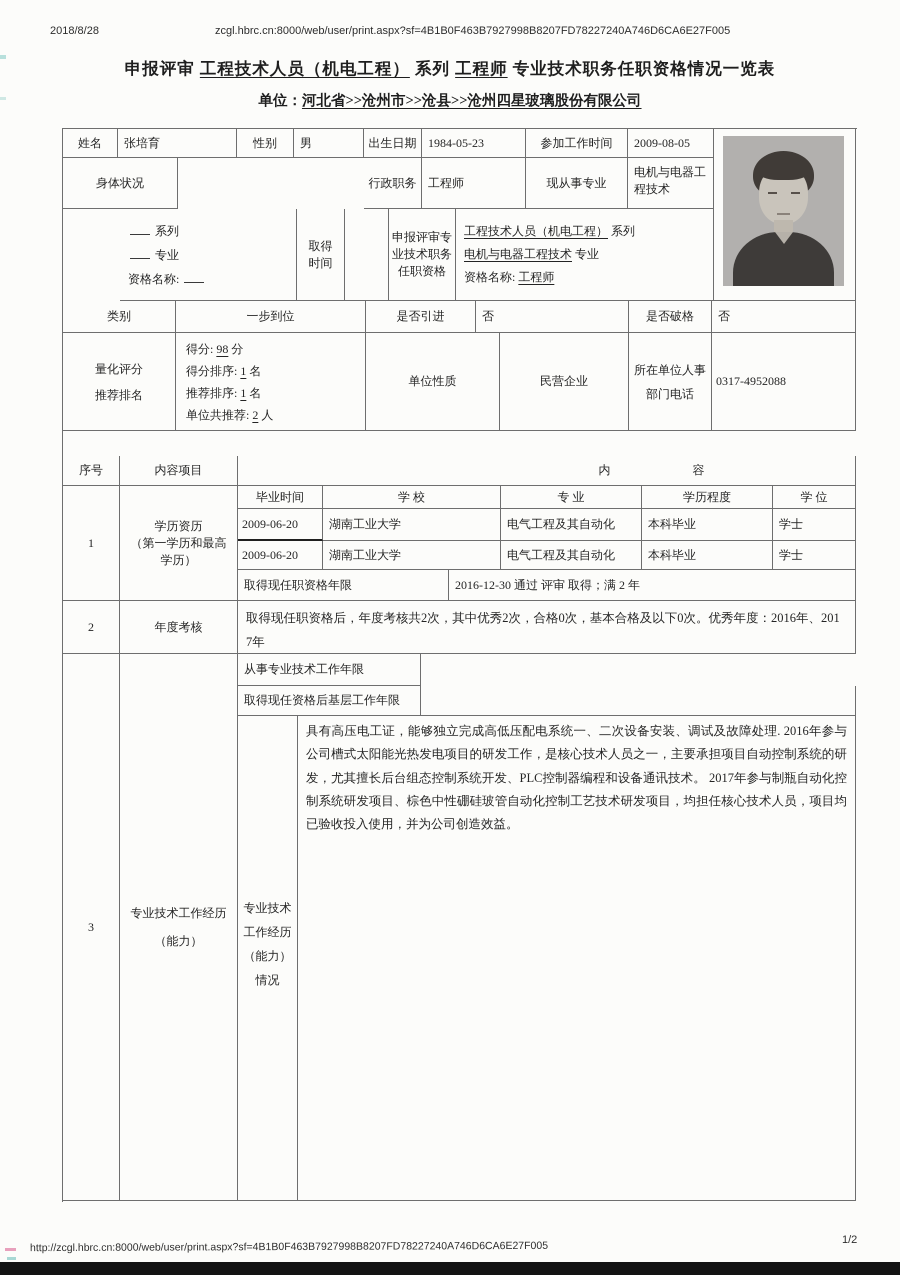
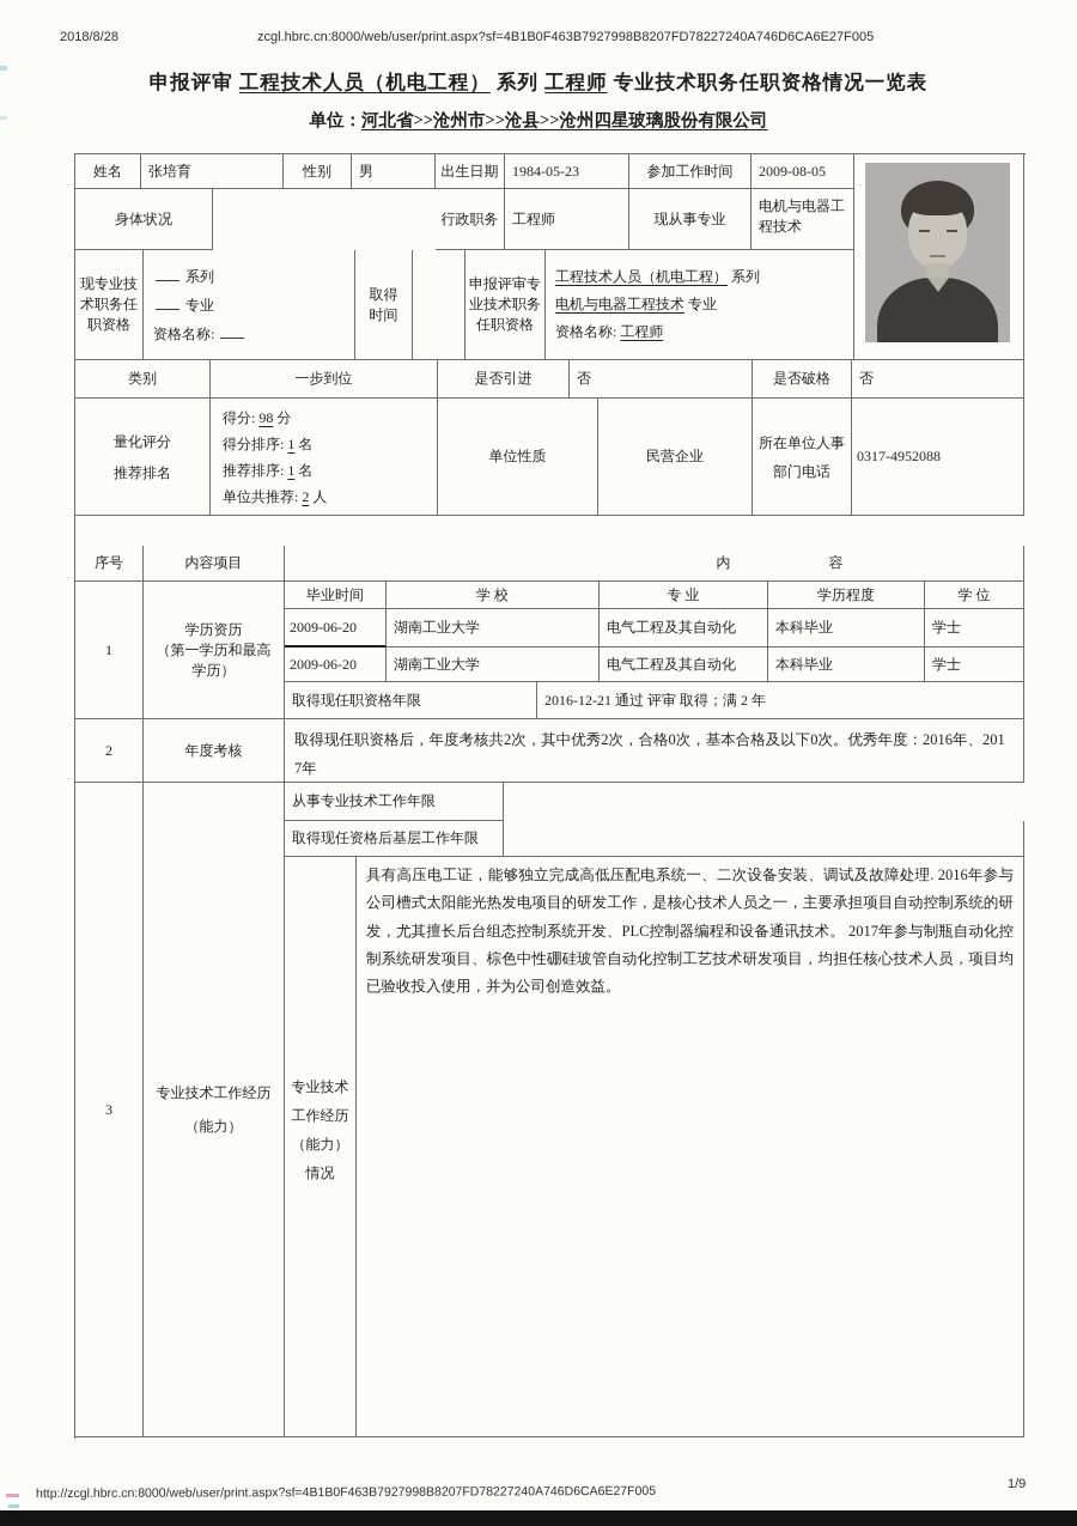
  2018/8/28
  zcgl.hbrc.cn:8000/web/user/print.aspx?sf=4B1B0F463B7927998B8207FD78227240A746D6CA6E27F005
  申报评审 工程技术人员（机电工程） 系列 工程师 专业技术职务任职资格情况一览表
  单位：河北省>>沧州市>>沧县>>沧州四星玻璃股份有限公司
  姓名
  张培育
  性别
  男
  出生日期
  1984-05-23
  参加工作时间
  2009-08-05
  身体状况
  行政职务
  工程师
  现从事专业
  电机与电器工程技术
+ 现专业技
+ 术职务任
+ 职资格
  系列
  专业
  资格名称:
  取得
  时间
  申报评审专
  业技术职务
  任职资格
  工程技术人员（机电工程） 系列
  电机与电器工程技术 专业
  资格名称: 工程师
  类别
  一步到位
  是否引进
  否
  是否破格
  否
  量化评分
  推荐排名
  得分: 98 分
  得分排序: 1 名
  推荐排序: 1 名
  单位共推荐: 2 人
  单位性质
  民营企业
  所在单位人事
  部门电话
  0317-4952088
  序号
  内容项目
  内
  容
  1
  学历资历
  （第一学历和最高
  学历）
  毕业时间
  学 校
  专 业
  学历程度
  学 位
  2009-06-20
  湖南工业大学
  电气工程及其自动化
  本科毕业
  学士
  2009-06-20
  湖南工业大学
  电气工程及其自动化
  本科毕业
  学士
  取得现任职资格年限
- 2016-12-30 通过 评审 取得；满 2 年
+ 2016-12-21 通过 评审 取得；满 2 年
  2
  年度考核
  取得现任职资格后，年度考核共2次，其中优秀2次，合格0次，基本合格及以下0次。优秀年度：2016年、2017年
  3
  专业技术工作经历
  （能力）
  从事专业技术工作年限
  取得现任资格后基层工作年限
  专业技术
  工作经历
  （能力）
  情况
  具有高压电工证，能够独立完成高低压配电系统一、二次设备安装、调试及故障处理. 2016年参与公司槽式太阳能光热发电项目的研发工作，是核心技术人员之一，主要承担项目自动控制系统的研发，尤其擅长后台组态控制系统开发、PLC控制器编程和设备通讯技术。 2017年参与制瓶自动化控制系统研发项目、棕色中性硼硅玻管自动化控制工艺技术研发项目，均担任核心技术人员，项目均已验收投入使用，并为公司创造效益。
  http://zcgl.hbrc.cn:8000/web/user/print.aspx?sf=4B1B0F463B7927998B8207FD78227240A746D6CA6E27F005
- 1/2
+ 1/9
